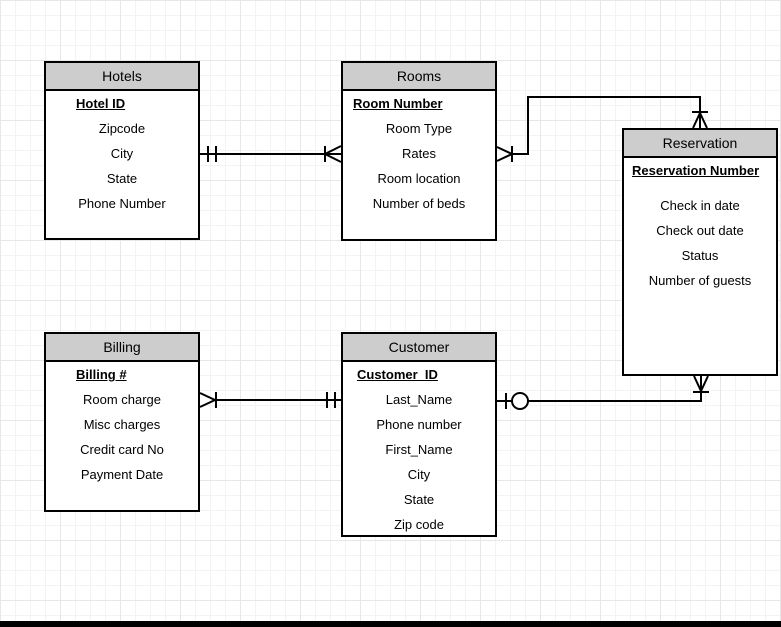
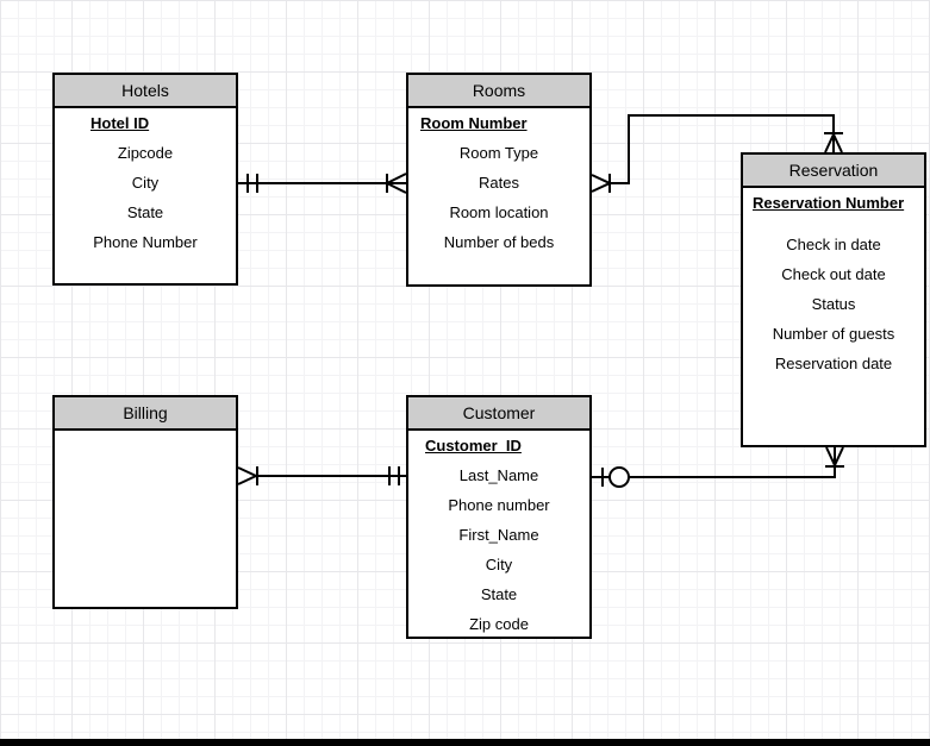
  Hotels
  Hotel ID
  Zipcode
  City
  State
  Phone Number
  Rooms
  Room Number
  Room Type
  Rates
  Room location
  Number of beds
  Reservation
  Reservation Number
  Check in date
  Check out date
  Status
  Number of guests
+ Reservation date
  Billing
- Billing #
- Room charge
- Misc charges
- Credit card No
- Payment Date
  Customer
  Customer_ID
  Last_Name
  Phone number
  First_Name
  City
  State
  Zip code
